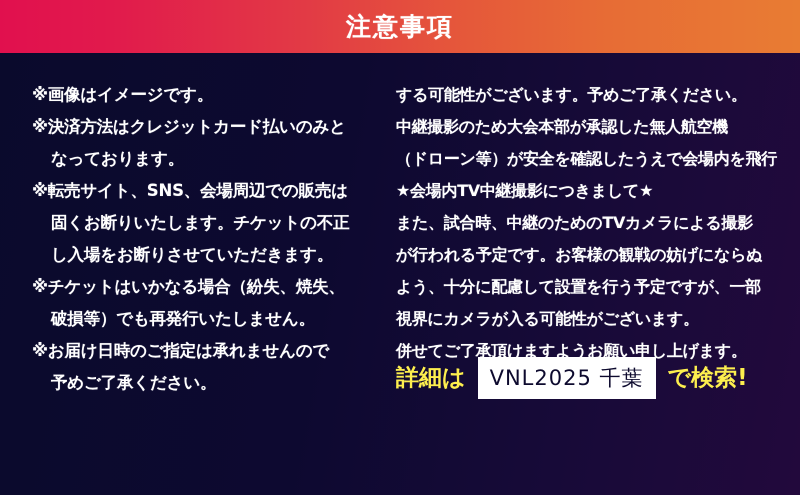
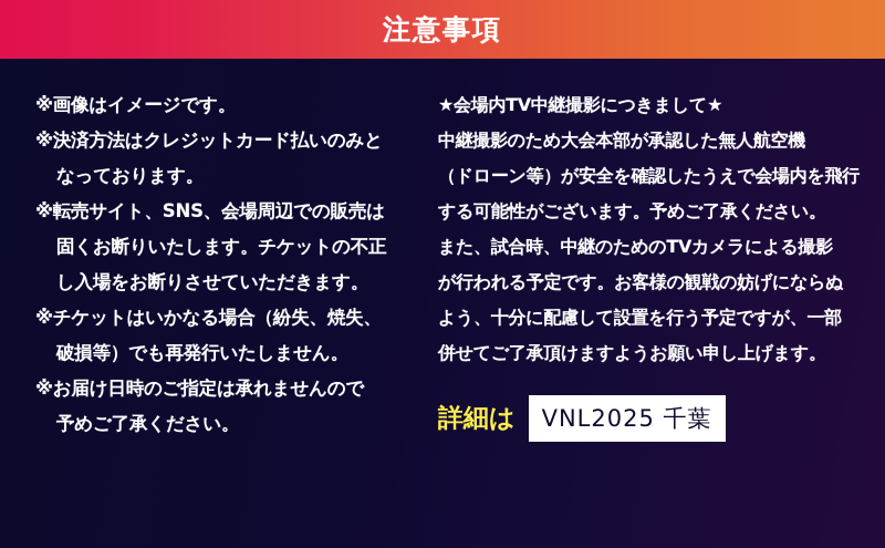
  注意事項
  ※画像はイメージです。
  ※決済方法はクレジットカード払いのみと
  なっております。
  ※転売サイト、SNS、会場周辺での販売は
  固くお断りいたします。チケットの不正
  し入場をお断りさせていただきます。
  ※チケットはいかなる場合（紛失、焼失、
  破損等）でも再発行いたしません。
  ※お届け日時のご指定は承れませんので
  予めご了承ください。
- する可能性がございます。予めご了承ください。
+ ★会場内TV中継撮影につきまして★
  中継撮影のため大会本部が承認した無人航空機
  （ドローン等）が安全を確認したうえで会場内を飛行
- ★会場内TV中継撮影につきまして★
+ する可能性がございます。予めご了承ください。
  また、試合時、中継のためのTVカメラによる撮影
  が行われる予定です。お客様の観戦の妨げにならぬ
  よう、十分に配慮して設置を行う予定ですが、一部
- 視界にカメラが入る可能性がございます。
  併せてご了承頂けますようお願い申し上げます。
  詳細は
  VNL2025 千葉
- で検索!
